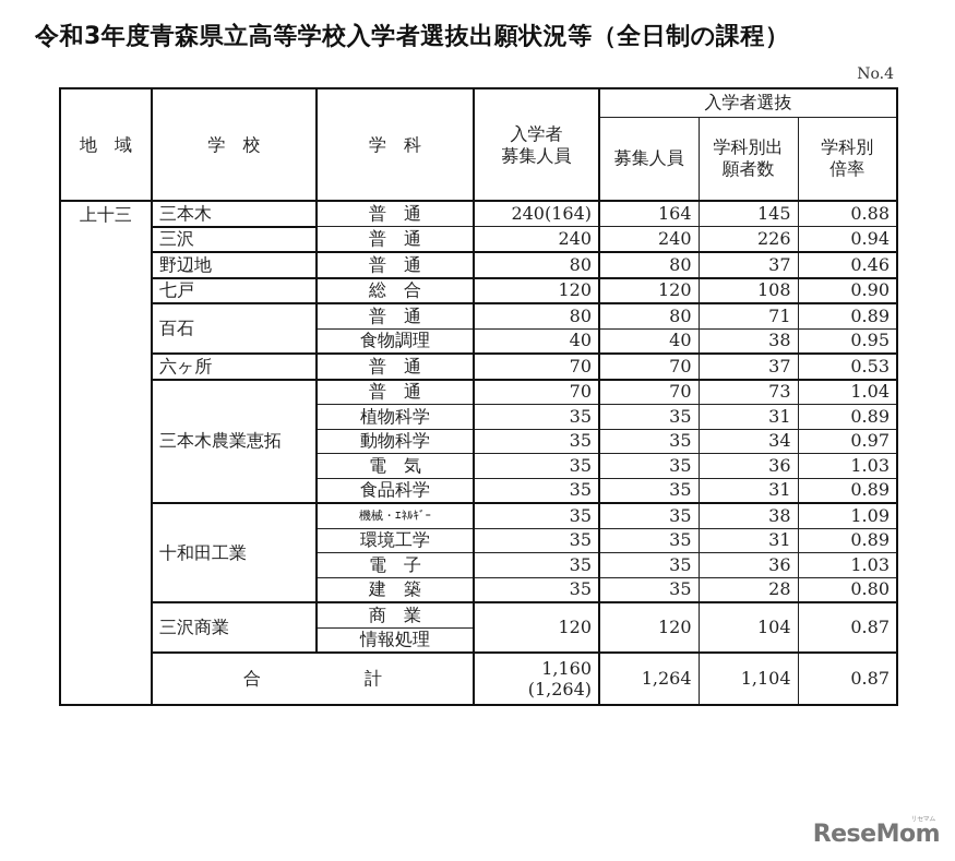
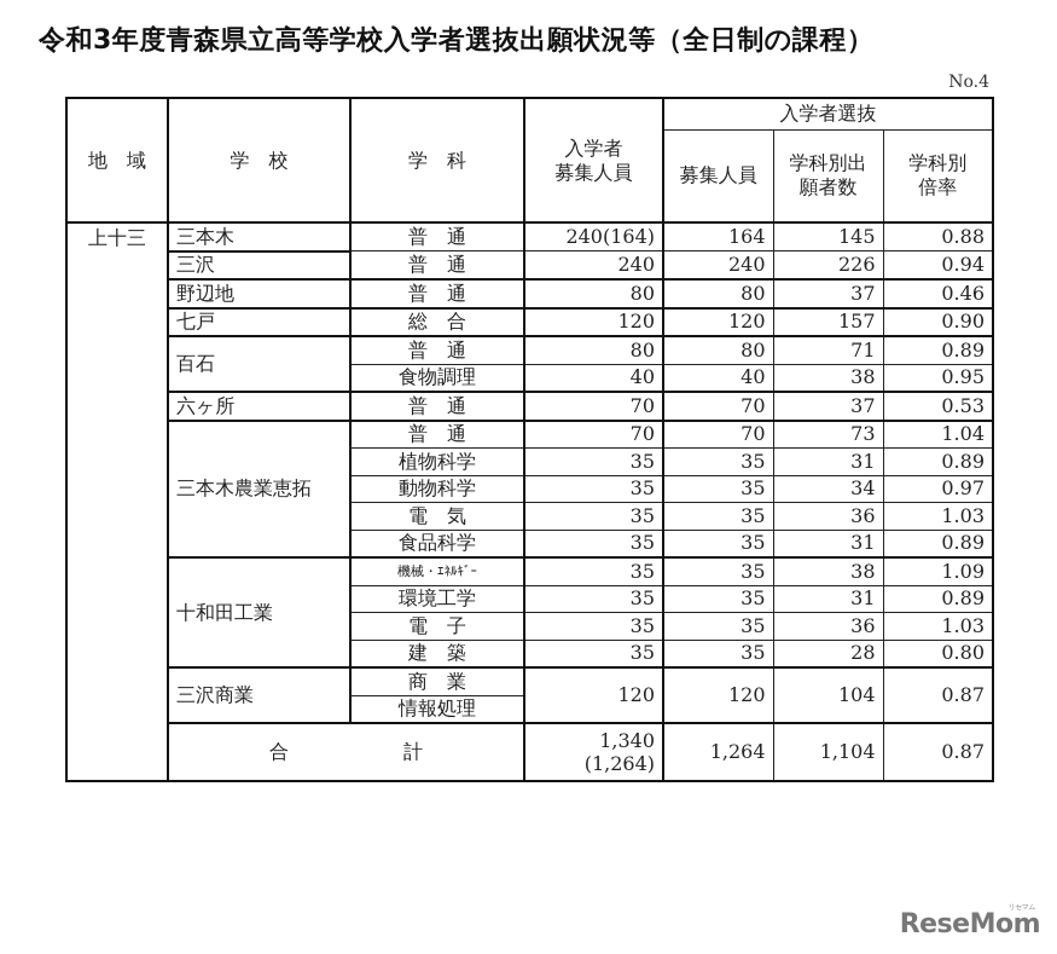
  令和3年度青森県立高等学校入学者選抜出願状況等（全日制の課程）
  No.4
  地 域	学 校	学 科	入学者 募集人員	入学者選抜
  募集人員	学科別出 願者数	学科別 倍率
  上十三	三本木	普 通	240(164)	164	145	0.88
  三沢	普 通	240	240	226	0.94
  野辺地	普 通	80	80	37	0.46
- 七戸	総 合	120	120	108	0.90
+ 七戸	総 合	120	120	157	0.90
  百石	普 通	80	80	71	0.89
  食物調理	40	40	38	0.95
  六ヶ所	普 通	70	70	37	0.53
  三本木農業恵拓	普 通	70	70	73	1.04
  植物科学	35	35	31	0.89
  動物科学	35	35	34	0.97
  電 気	35	35	36	1.03
  食品科学	35	35	31	0.89
  十和田工業	機械・ｴﾈﾙｷﾞｰ	35	35	38	1.09
  環境工学	35	35	31	0.89
  電 子	35	35	36	1.03
  建 築	35	35	28	0.80
  三沢商業	商 業	120	120	104	0.87
  情報処理
- 合 計	1,160 (1,264)	1,264	1,104	0.87
+ 合 計	1,340 (1,264)	1,264	1,104	0.87
  ReseMom
